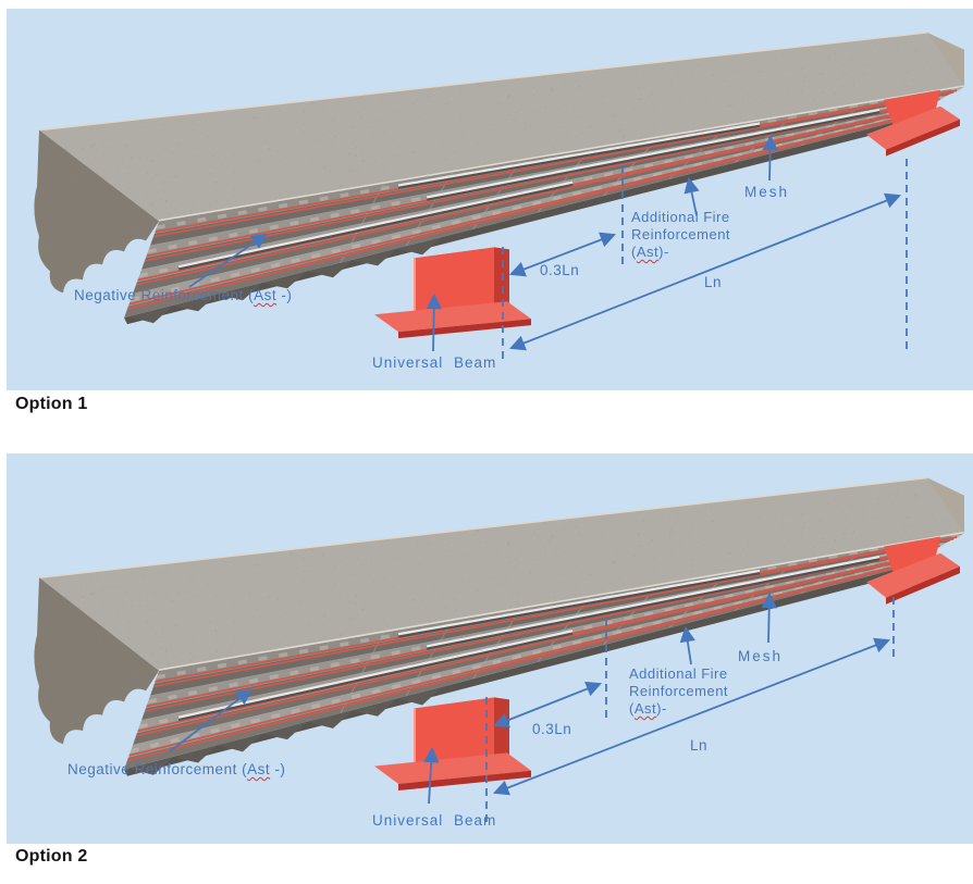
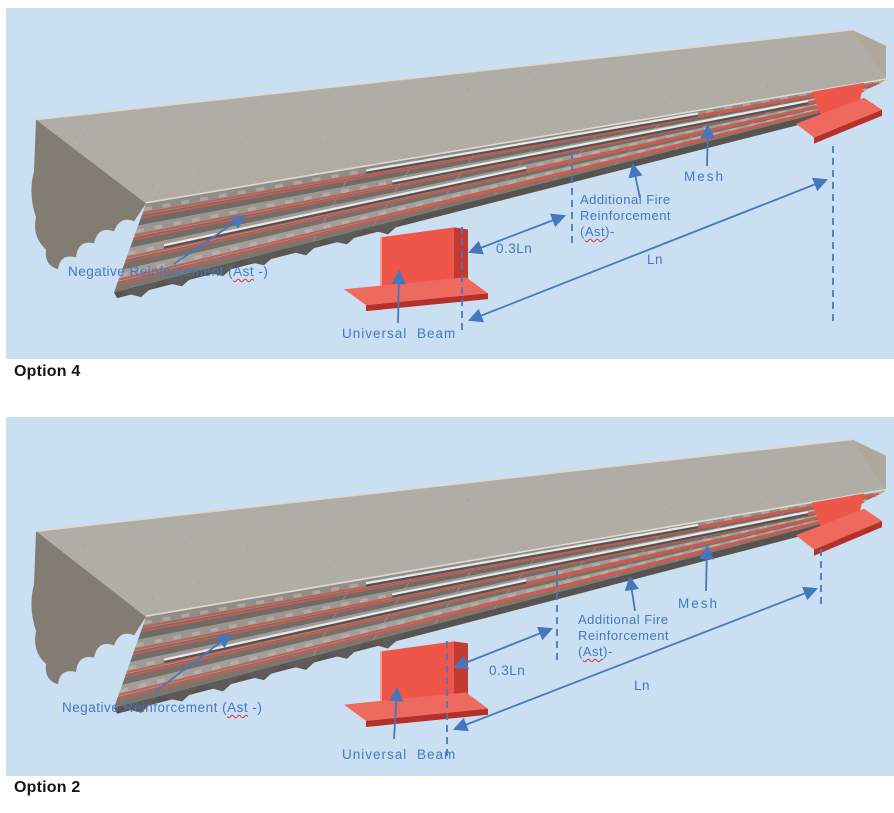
  Negative Reinforcement (Ast -)
  Universal Beam
  0.3Ln
  Ln
  Mesh
  Additional Fire
  Reinforcement
  (Ast)-
- Option 1
+ Option 4
  Negative Reinforcement (Ast -)
  Universal Beam
  0.3Ln
  Ln
  Mesh
  Additional Fire
  Reinforcement
  (Ast)-
  Option 2
